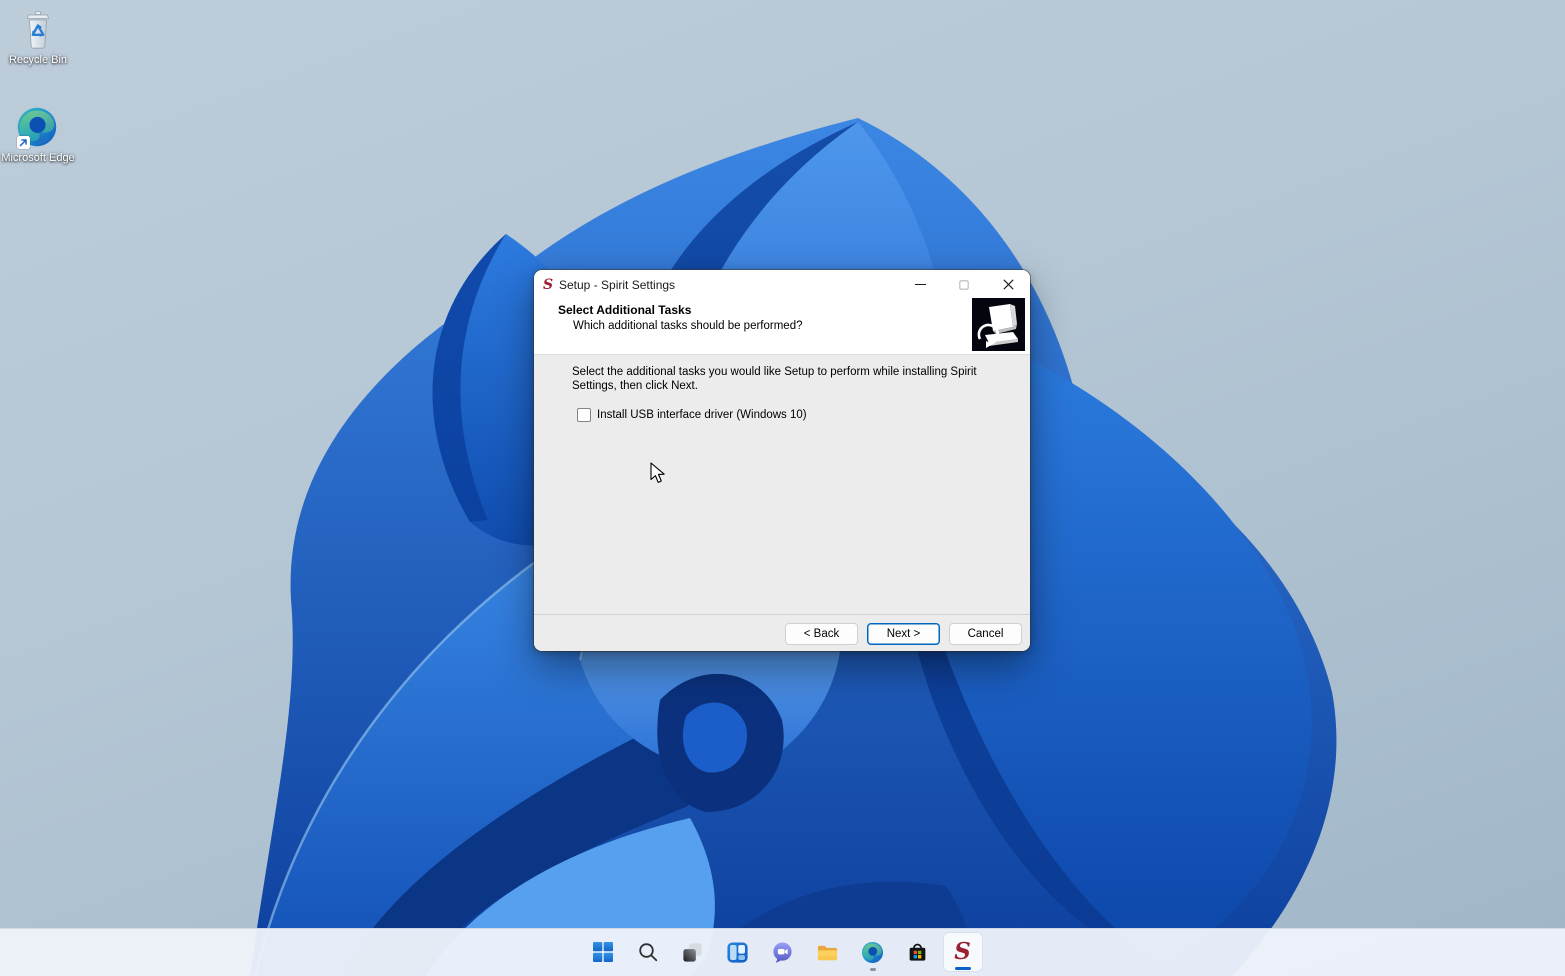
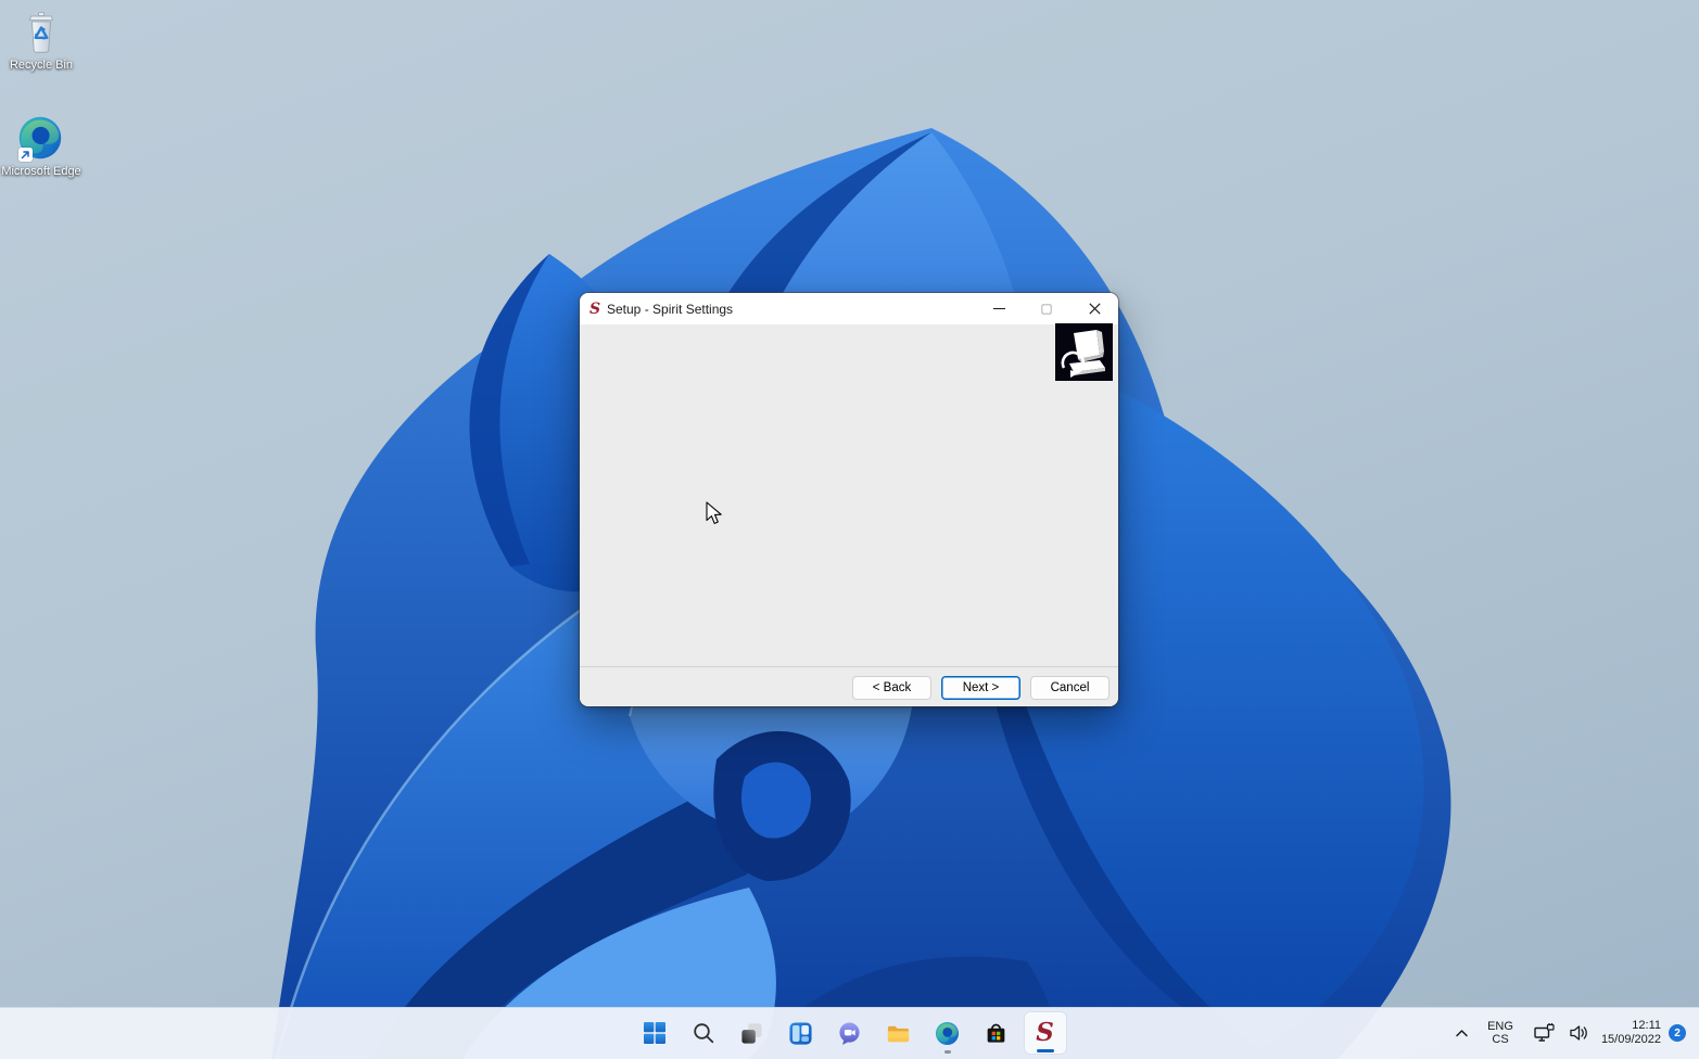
  Recycle Bin
  Microsoft Edge
  S
  Setup - Spirit Settings
- Select Additional Tasks
- Which additional tasks should be performed?
- Select the additional tasks you would like Setup to perform while installing Spirit Settings, then click Next.
- Install USB interface driver (Windows 10)
  < Back
  Next >
  Cancel
  S
+ ENG
+ CS
+ 12:11
+ 15/09/2022
+ 2
